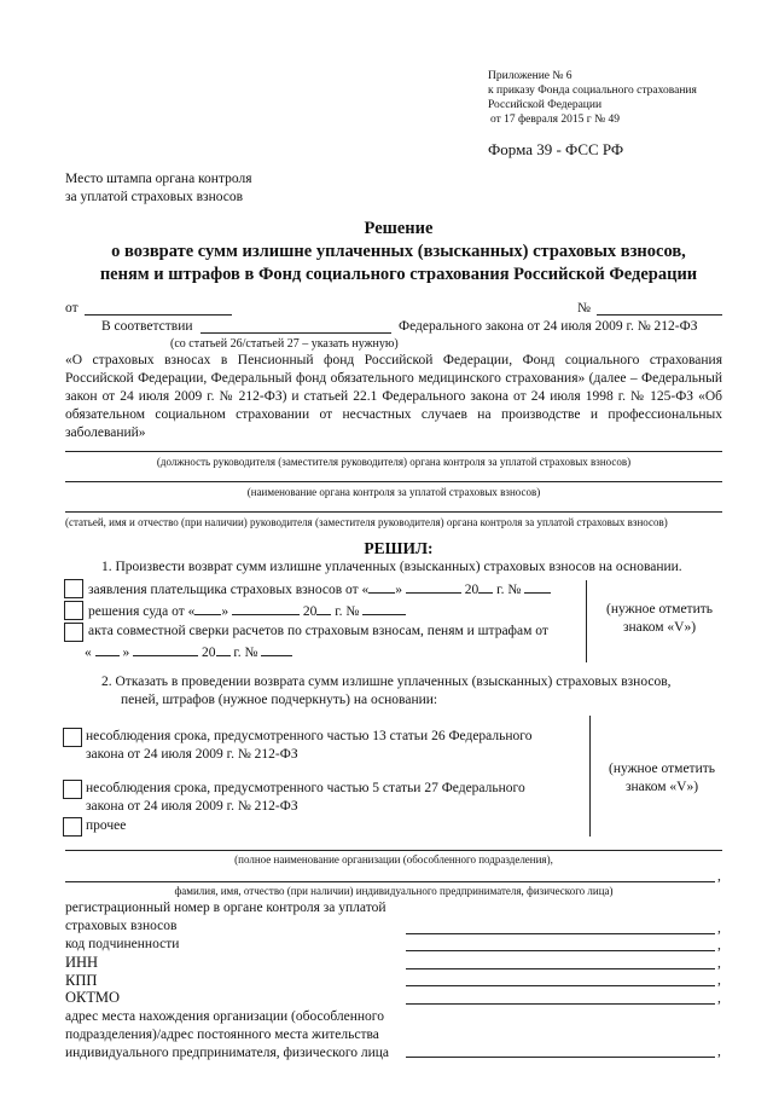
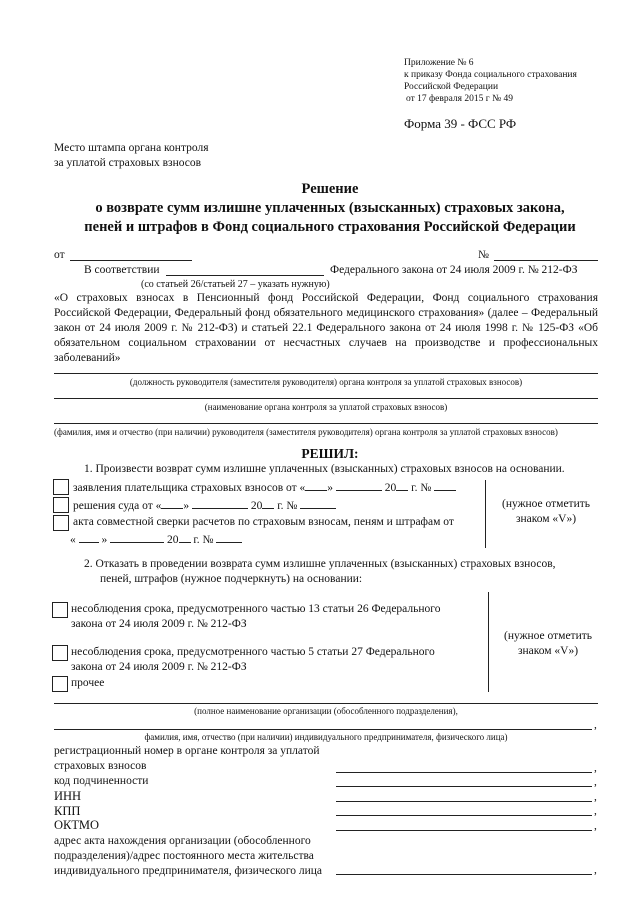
  Приложение № 6
  к приказу Фонда социального страхования
  Российской Федерации
  от 17 февраля 2015 г № 49
  Форма 39 - ФСС РФ
  Место штампа органа контроля
  за уплатой страховых взносов
  Решение
- о возврате сумм излишне уплаченных (взысканных) страховых взносов,
+ о возврате сумм излишне уплаченных (взысканных) страховых закона,
- пеням и штрафов в Фонд социального страхования Российской Федерации
+ пеней и штрафов в Фонд социального страхования Российской Федерации
  от
  №
  В соответствии
  Федерального закона от 24 июля 2009 г. № 212-ФЗ
  (со статьей 26/статьей 27 – указать нужную)
  «О страховых взносах в Пенсионный фонд Российской Федерации, Фонд социального страхования Российской Федерации, Федеральный фонд обязательного медицинского страхования» (далее – Федеральный закон от 24 июля 2009 г. № 212-ФЗ) и статьей 22.1 Федерального закона от 24 июля 1998 г. № 125-ФЗ «Об обязательном социальном страховании от несчастных случаев на производстве и профессиональных заболеваний»
  (должность руководителя (заместителя руководителя) органа контроля за уплатой страховых взносов)
  (наименование органа контроля за уплатой страховых взносов)
- (статьей, имя и отчество (при наличии) руководителя (заместителя руководителя) органа контроля за уплатой страховых взносов)
+ (фамилия, имя и отчество (при наличии) руководителя (заместителя руководителя) органа контроля за уплатой страховых взносов)
  РЕШИЛ:
  1. Произвести возврат сумм излишне уплаченных (взысканных) страховых взносов на основании.
  заявления плательщика страховых взносов от « » 20 г. №
  решения суда от « » 20 г. №
  акта совместной сверки расчетов по страховым взносам, пеням и штрафам от
  « » 20 г. №
  (нужное отметить знаком «V»)
  2. Отказать в проведении возврата сумм излишне уплаченных (взысканных) страховых взносов,
  пеней, штрафов (нужное подчеркнуть) на основании:
  несоблюдения срока, предусмотренного частью 13 статьи 26 Федерального
  закона от 24 июля 2009 г. № 212-ФЗ
  несоблюдения срока, предусмотренного частью 5 статьи 27 Федерального
  закона от 24 июля 2009 г. № 212-ФЗ
  прочее
  (нужное отметить знаком «V»)
  (полное наименование организации (обособленного подразделения),
  ,
  фамилия, имя, отчество (при наличии) индивидуального предпринимателя, физического лица)
  регистрационный номер в органе контроля за уплатой
  страховых взносов
  ,
  код подчиненности
  ,
  ИНН
  ,
  КПП
  ,
  ОКТМО
  ,
- адрес места нахождения организации (обособленного
+ адрес акта нахождения организации (обособленного
  подразделения)/адрес постоянного места жительства
  индивидуального предпринимателя, физического лица
  ,
